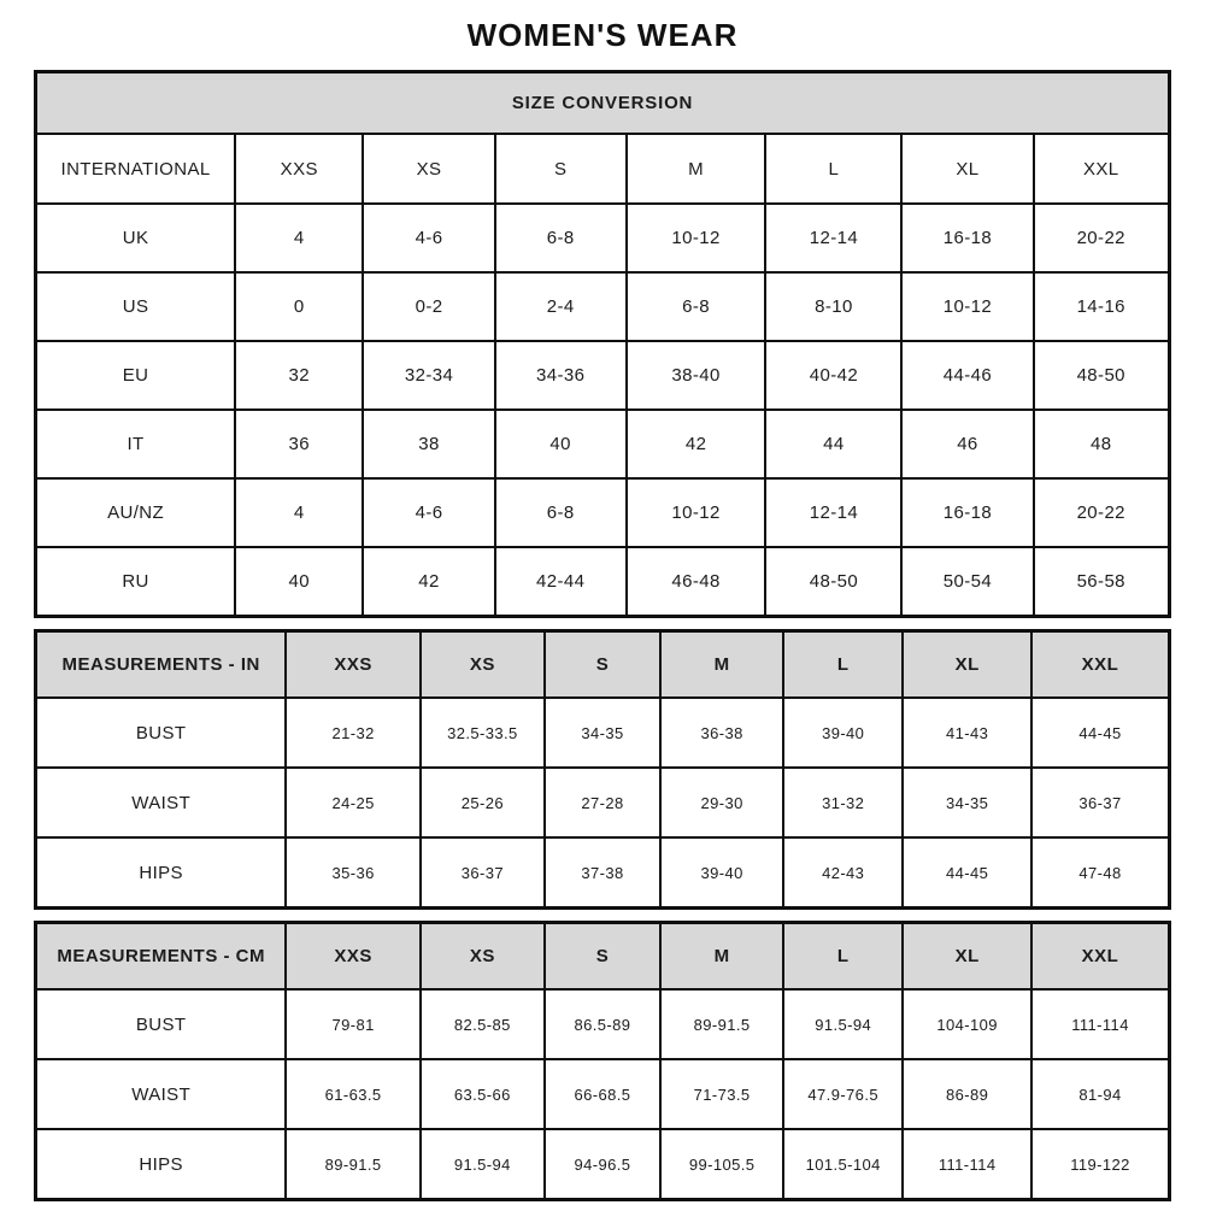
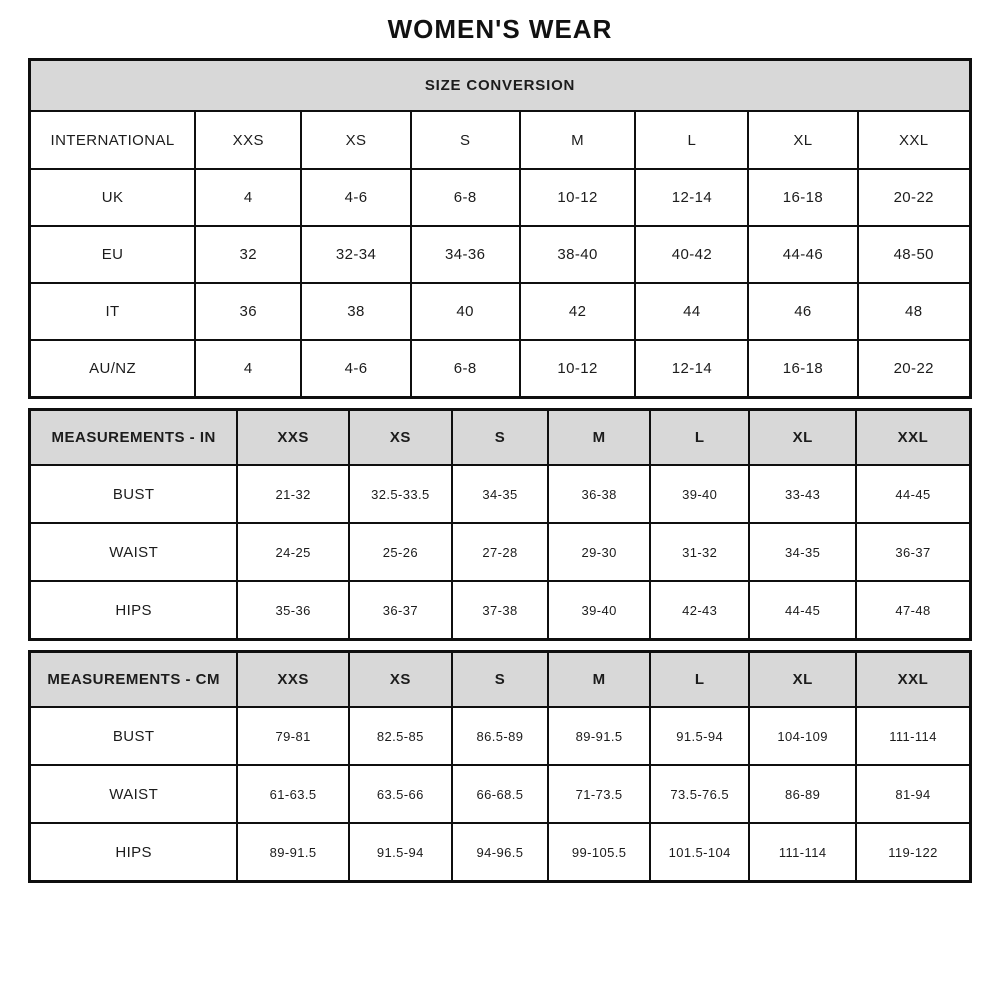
  WOMEN'S WEAR
  SIZE CONVERSION
  INTERNATIONAL	XXS	XS	S	M	L	XL	XXL
  UK	4	4-6	6-8	10-12	12-14	16-18	20-22
- US	0	0-2	2-4	6-8	8-10	10-12	14-16
  EU	32	32-34	34-36	38-40	40-42	44-46	48-50
  IT	36	38	40	42	44	46	48
  AU/NZ	4	4-6	6-8	10-12	12-14	16-18	20-22
- RU	40	42	42-44	46-48	48-50	50-54	56-58
  MEASUREMENTS - IN	XXS	XS	S	M	L	XL	XXL
- BUST	21-32	32.5-33.5	34-35	36-38	39-40	41-43	44-45
+ BUST	21-32	32.5-33.5	34-35	36-38	39-40	33-43	44-45
  WAIST	24-25	25-26	27-28	29-30	31-32	34-35	36-37
  HIPS	35-36	36-37	37-38	39-40	42-43	44-45	47-48
  MEASUREMENTS - CM	XXS	XS	S	M	L	XL	XXL
  BUST	79-81	82.5-85	86.5-89	89-91.5	91.5-94	104-109	111-114
- WAIST	61-63.5	63.5-66	66-68.5	71-73.5	47.9-76.5	86-89	81-94
+ WAIST	61-63.5	63.5-66	66-68.5	71-73.5	73.5-76.5	86-89	81-94
  HIPS	89-91.5	91.5-94	94-96.5	99-105.5	101.5-104	111-114	119-122
